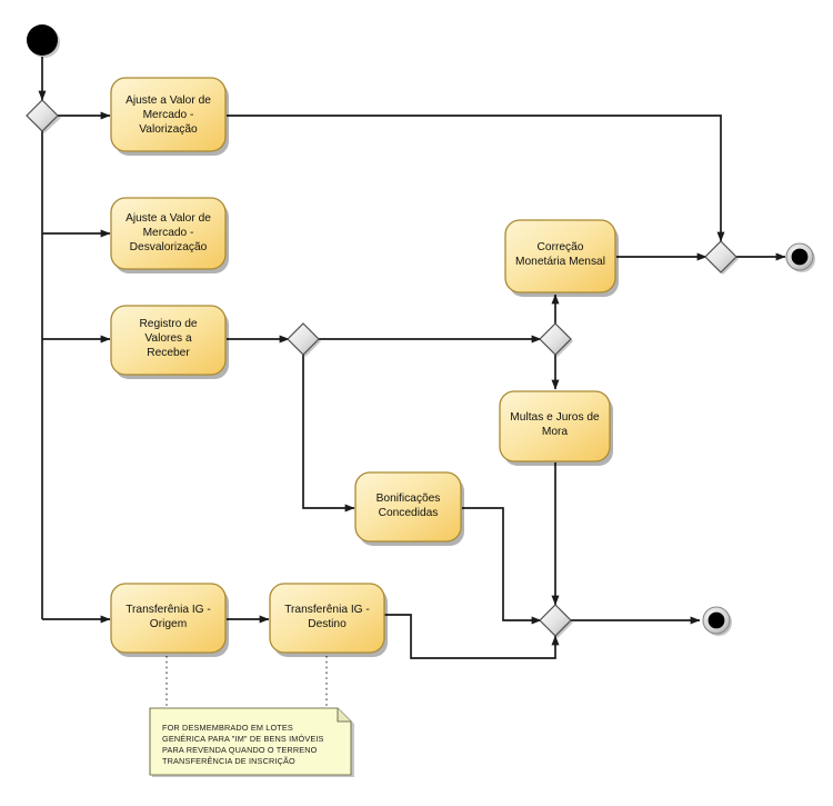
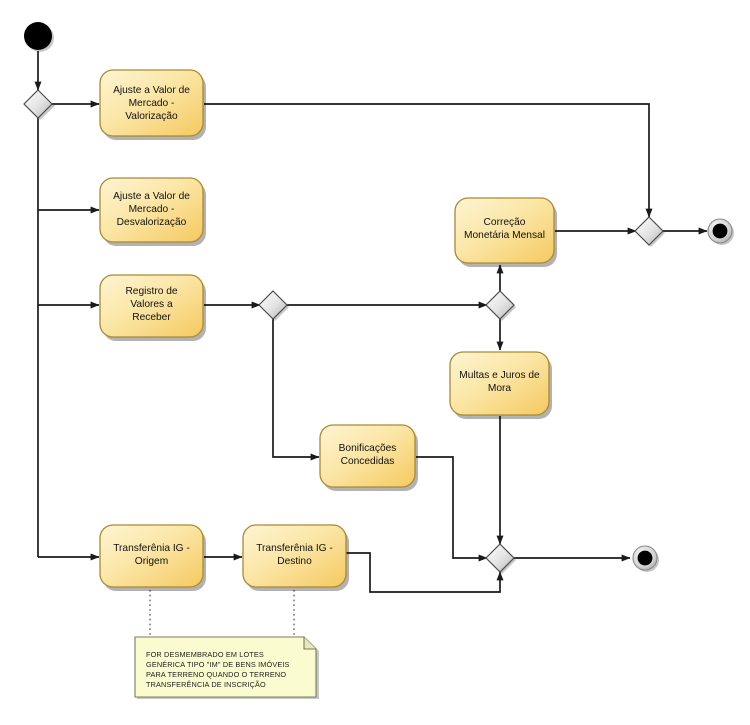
  Ajuste a Valor de
  Mercado -
  Valorização
  Ajuste a Valor de
  Mercado -
  Desvalorização
  Registro de
  Valores a
  Receber
  Correção
  Monetária Mensal
  Multas e Juros de
  Mora
  Bonificações
  Concedidas
  Transferênia IG -
  Origem
  Transferênia IG -
  Destino
  FOR DESMEMBRADO EM LOTES
- GENÉRICA PARA "IM" DE BENS IMÓVEIS
+ GENÉRICA TIPO "IM" DE BENS IMÓVEIS
- PARA REVENDA QUANDO O TERRENO
+ PARA TERRENO QUANDO O TERRENO
  TRANSFERÊNCIA DE INSCRIÇÃO
